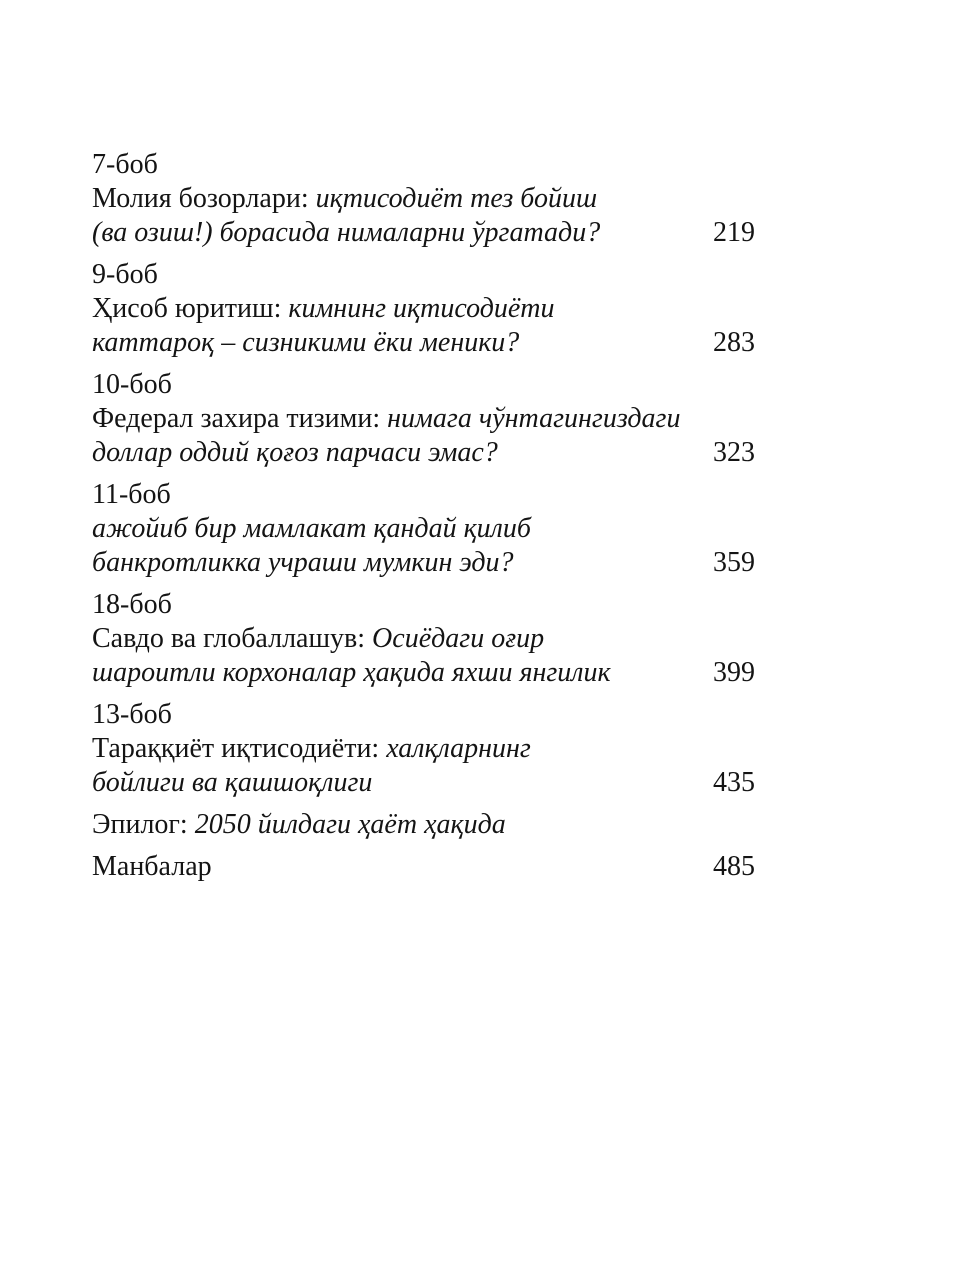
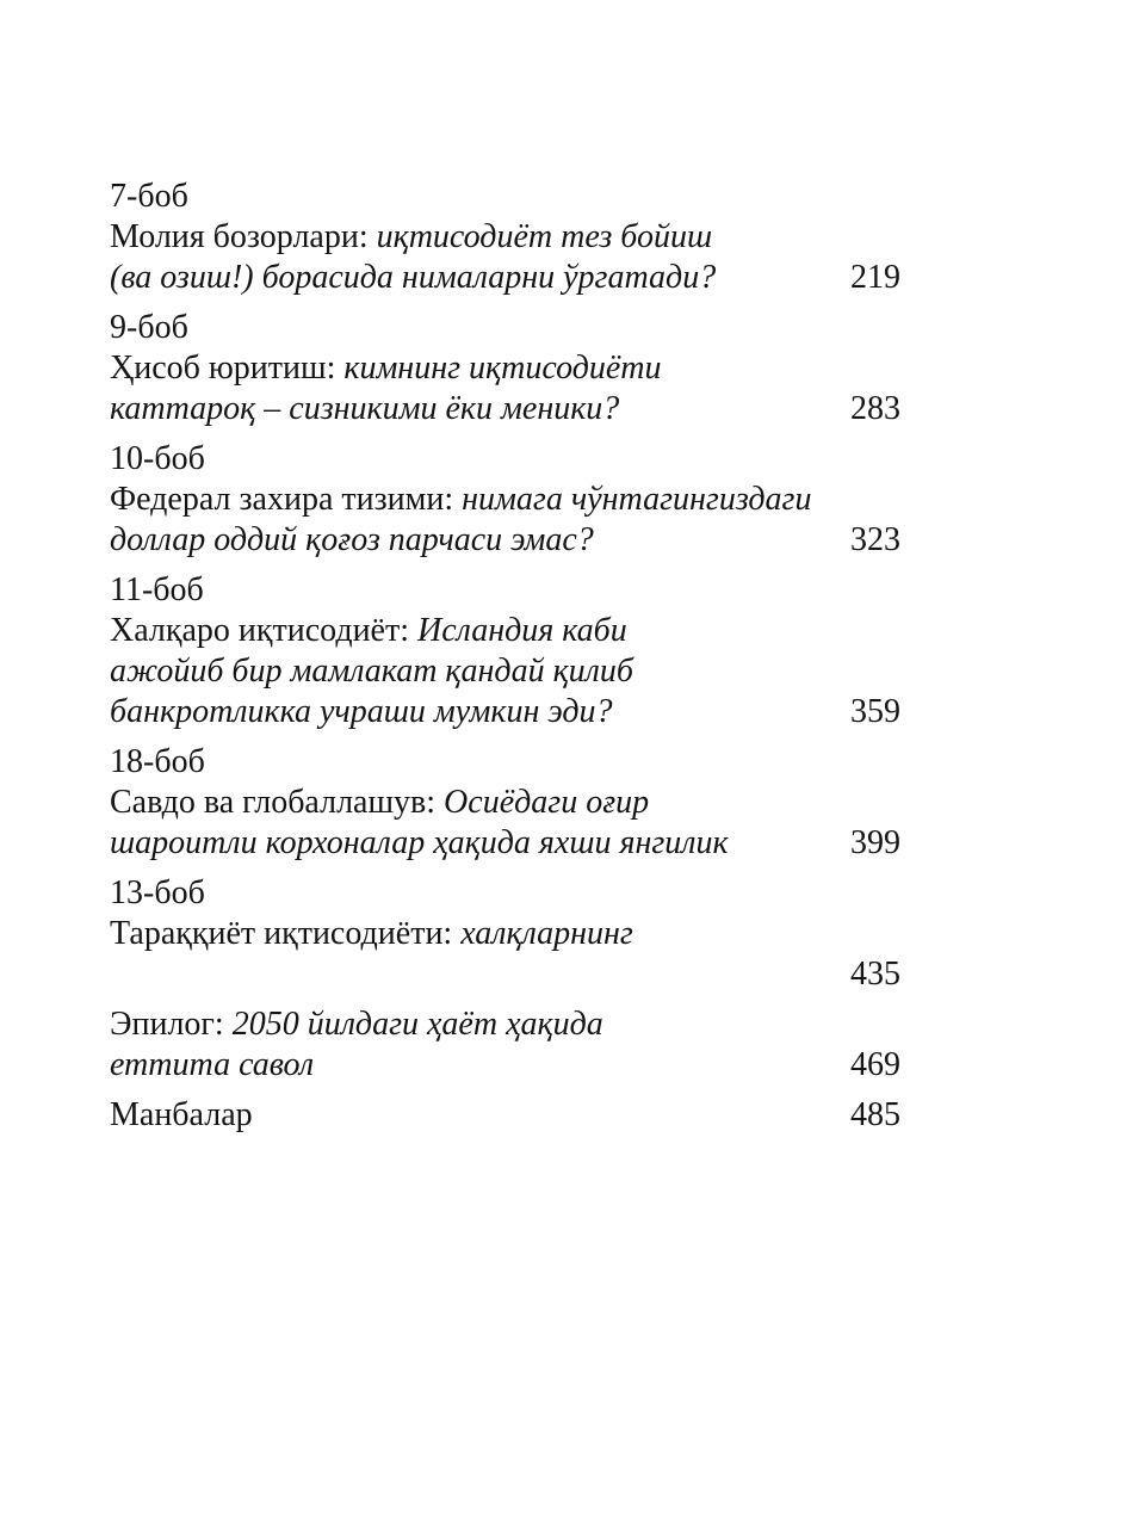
  7-боб
  Молия бозорлари: иқтисодиёт тез бойиш
  (ва озиш!) борасида нималарни ўргатади?
  219
  9-боб
  Ҳисоб юритиш: кимнинг иқтисодиёти
  каттароқ – сизникими ёки меники?
  283
  10-боб
  Федерал захира тизими: нимага чўнтагингиздаги
  доллар оддий қоғоз парчаси эмас?
  323
  11-боб
+ Халқаро иқтисодиёт: Исландия каби
  ажойиб бир мамлакат қандай қилиб
  банкротликка учраши мумкин эди?
  359
  18-боб
  Савдо ва глобаллашув: Осиёдаги оғир
  шароитли корхоналар ҳақида яхши янгилик
  399
  13-боб
  Тараққиёт иқтисодиёти: халқларнинг
- бойлиги ва қашшоқлиги
  435
  Эпилог: 2050 йилдаги ҳаёт ҳақида
+ еттита савол
+ 469
  Манбалар
  485
